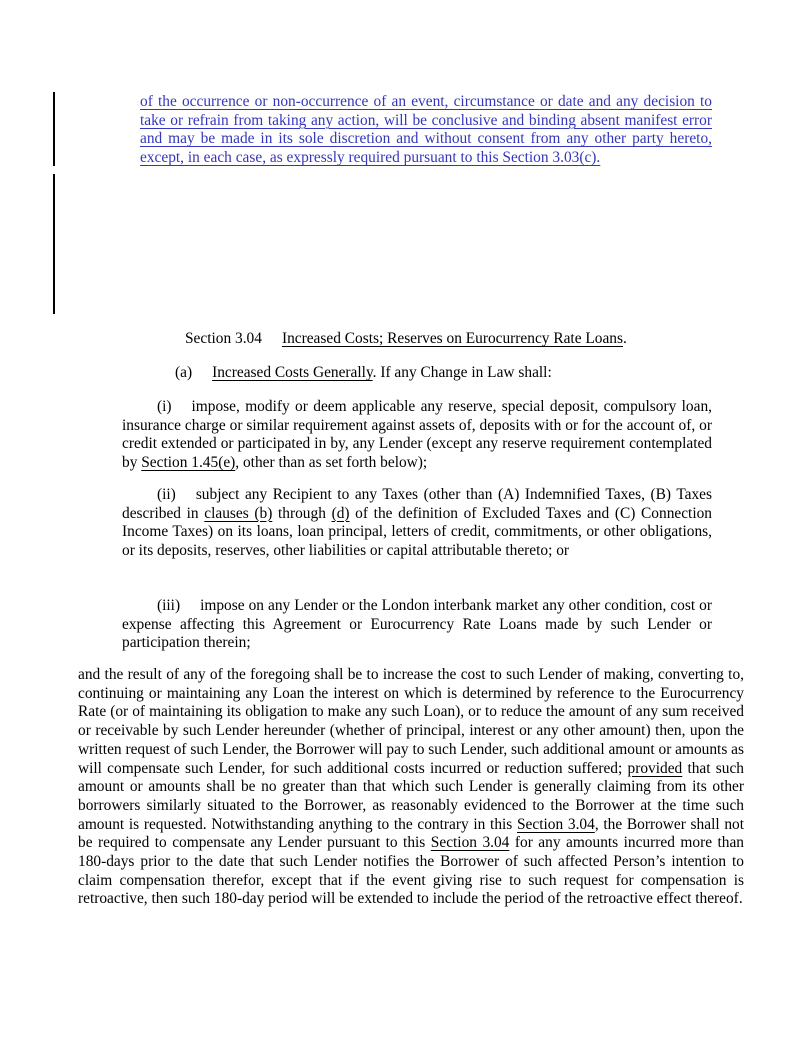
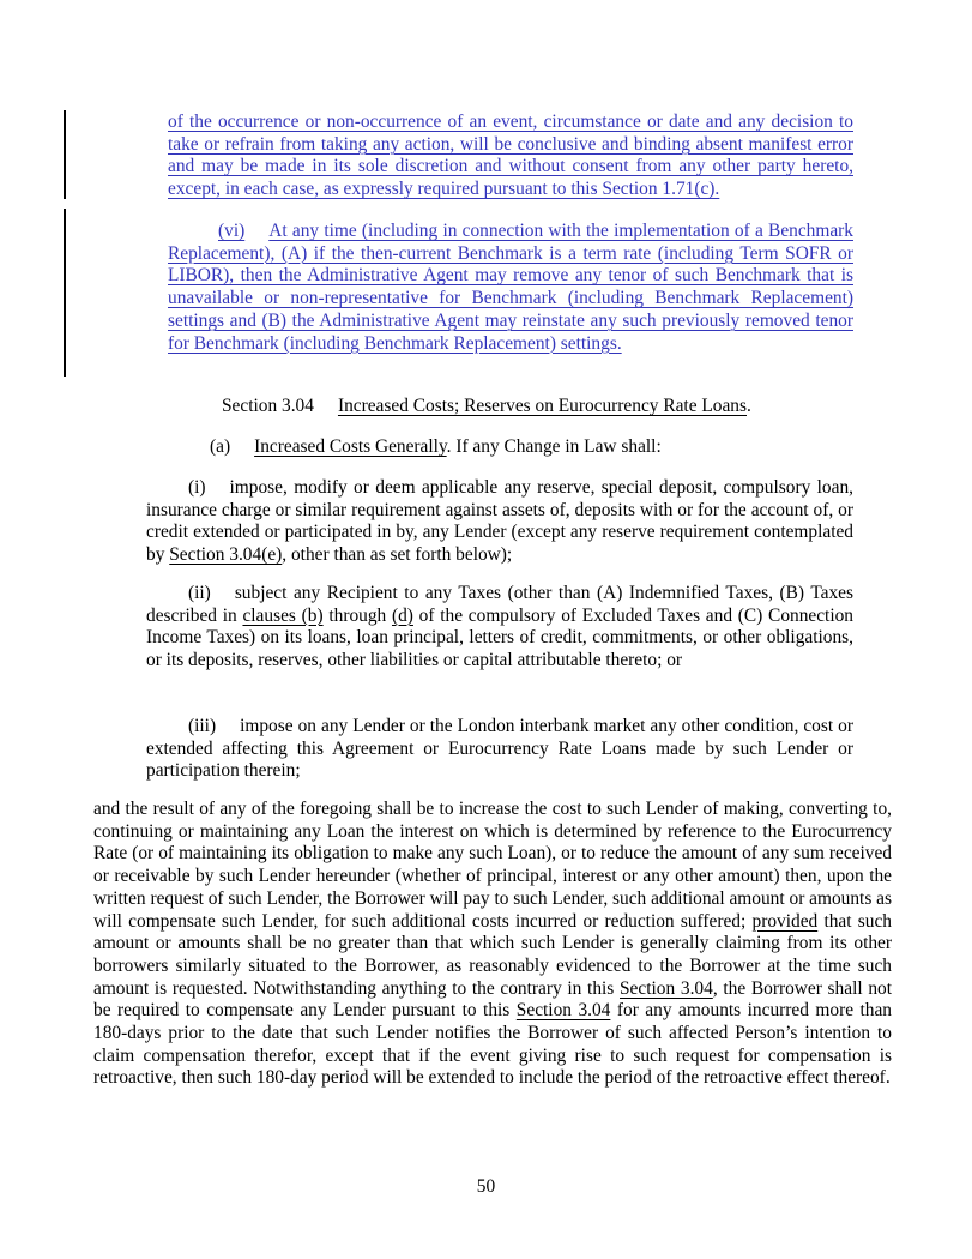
- of the occurrence or non-occurrence of an event, circumstance or date and any decision to take or refrain from taking any action, will be conclusive and binding absent manifest error and may be made in its sole discretion and without consent from any other party hereto, except, in each case, as expressly required pursuant to this Section 3.03(c).
+ of the occurrence or non-occurrence of an event, circumstance or date and any decision to take or refrain from taking any action, will be conclusive and binding absent manifest error and may be made in its sole discretion and without consent from any other party hereto, except, in each case, as expressly required pursuant to this Section 1.71(c).
+ (vi) At any time (including in connection with the implementation of a Benchmark Replacement), (A) if the then-current Benchmark is a term rate (including Term SOFR or LIBOR), then the Administrative Agent may remove any tenor of such Benchmark that is unavailable or non-representative for Benchmark (including Benchmark Replacement) settings and (B) the Administrative Agent may reinstate any such previously removed tenor for Benchmark (including Benchmark Replacement) settings.
  Section 3.04 Increased Costs; Reserves on Eurocurrency Rate Loans.
  (a) Increased Costs Generally. If any Change in Law shall:
- (i) impose, modify or deem applicable any reserve, special deposit, compulsory loan, insurance charge or similar requirement against assets of, deposits with or for the account of, or credit extended or participated in by, any Lender (except any reserve requirement contemplated by Section 1.45(e), other than as set forth below);
+ (i) impose, modify or deem applicable any reserve, special deposit, compulsory loan, insurance charge or similar requirement against assets of, deposits with or for the account of, or credit extended or participated in by, any Lender (except any reserve requirement contemplated by Section 3.04(e), other than as set forth below);
- (ii) subject any Recipient to any Taxes (other than (A) Indemnified Taxes, (B) Taxes described in clauses (b) through (d) of the definition of Excluded Taxes and (C) Connection Income Taxes) on its loans, loan principal, letters of credit, commitments, or other obligations, or its deposits, reserves, other liabilities or capital attributable thereto; or
+ (ii) subject any Recipient to any Taxes (other than (A) Indemnified Taxes, (B) Taxes described in clauses (b) through (d) of the compulsory of Excluded Taxes and (C) Connection Income Taxes) on its loans, loan principal, letters of credit, commitments, or other obligations, or its deposits, reserves, other liabilities or capital attributable thereto; or
- (iii) impose on any Lender or the London interbank market any other condition, cost or expense affecting this Agreement or Eurocurrency Rate Loans made by such Lender or participation therein;
+ (iii) impose on any Lender or the London interbank market any other condition, cost or extended affecting this Agreement or Eurocurrency Rate Loans made by such Lender or participation therein;
  and the result of any of the foregoing shall be to increase the cost to such Lender of making, converting to, continuing or maintaining any Loan the interest on which is determined by reference to the Eurocurrency Rate (or of maintaining its obligation to make any such Loan), or to reduce the amount of any sum received or receivable by such Lender hereunder (whether of principal, interest or any other amount) then, upon the written request of such Lender, the Borrower will pay to such Lender, such additional amount or amounts as will compensate such Lender, for such additional costs incurred or reduction suffered; provided that such amount or amounts shall be no greater than that which such Lender is generally claiming from its other borrowers similarly situated to the Borrower, as reasonably evidenced to the Borrower at the time such amount is requested. Notwithstanding anything to the contrary in this Section 3.04, the Borrower shall not be required to compensate any Lender pursuant to this Section 3.04 for any amounts incurred more than 180-days prior to the date that such Lender notifies the Borrower of such affected Person’s intention to claim compensation therefor, except that if the event giving rise to such request for compensation is retroactive, then such 180-day period will be extended to include the period of the retroactive effect thereof.
+ 50
